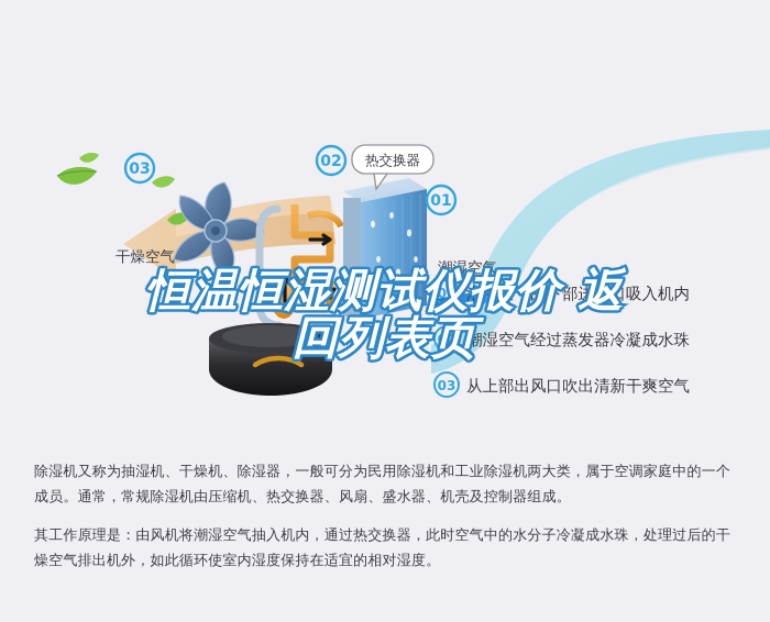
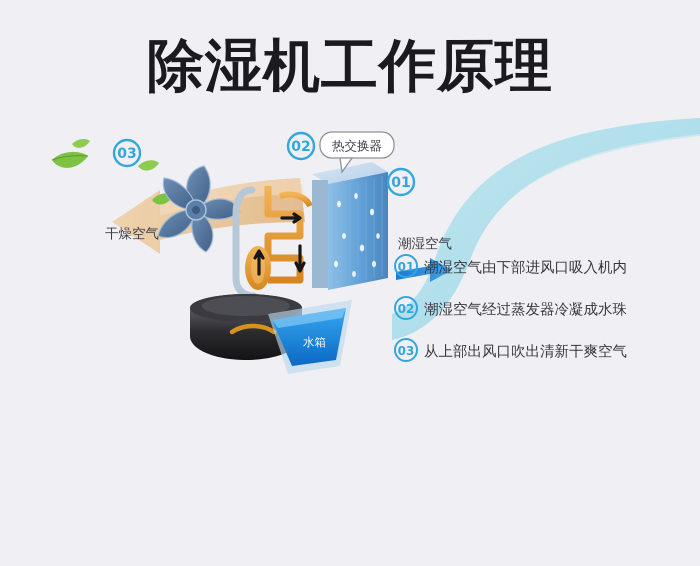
+ 除湿机工作原理
+ 水箱
  03
  干燥空气
  02
  热交换器
  01
  潮湿空气
  01
  潮湿空气由下部进风口吸入机内
  02
  潮湿空气经过蒸发器冷凝成水珠
  03
  从上部出风口吹出清新干爽空气
- 恒温恒湿测试仪报价 返
- 回列表页
- 除湿机又称为抽湿机、干燥机、除湿器，一般可分为民用除湿机和工业除湿机两大类，属于空调家庭中的一个成员。通常，常规除湿机由压缩机、热交换器、风扇、盛水器、机壳及控制器组成。
- 其工作原理是：由风机将潮湿空气抽入机内，通过热交换器，此时空气中的水分子冷凝成水珠，处理过后的干燥空气排出机外，如此循环使室内湿度保持在适宜的相对湿度。
